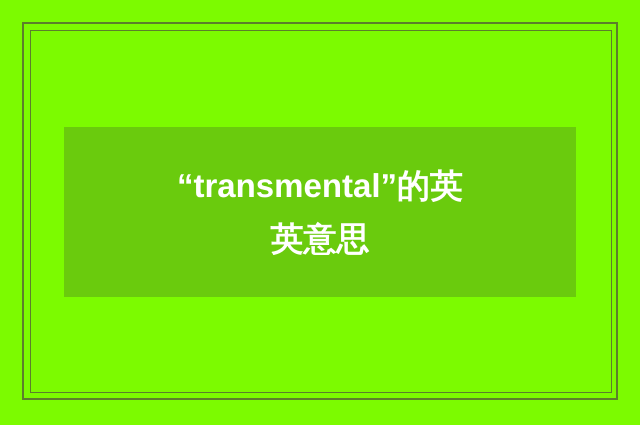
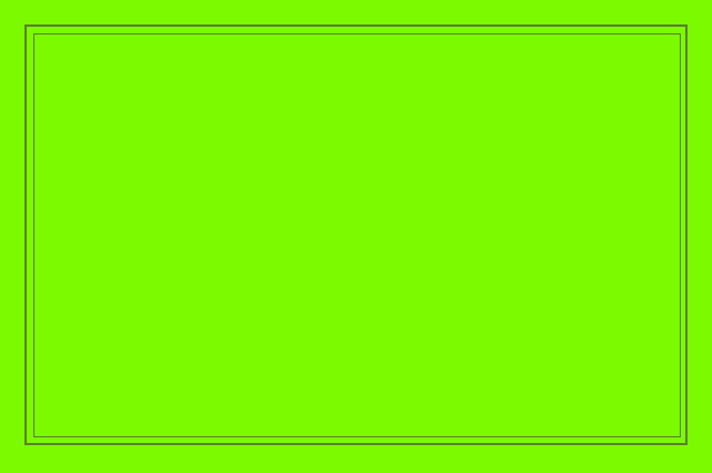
- “transmental”的英英意思
